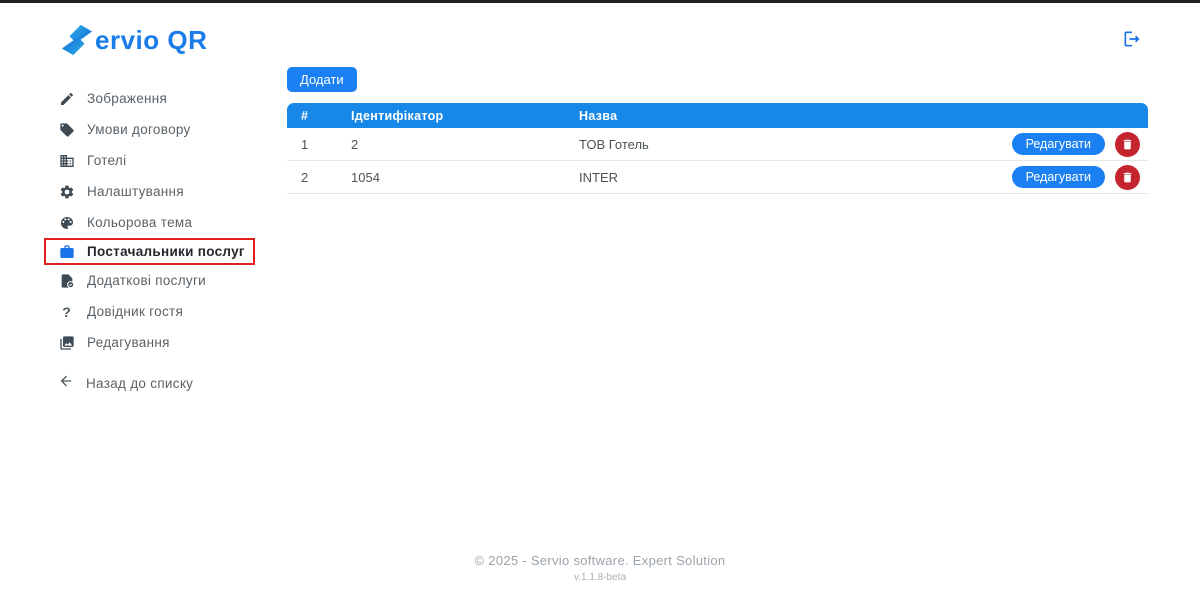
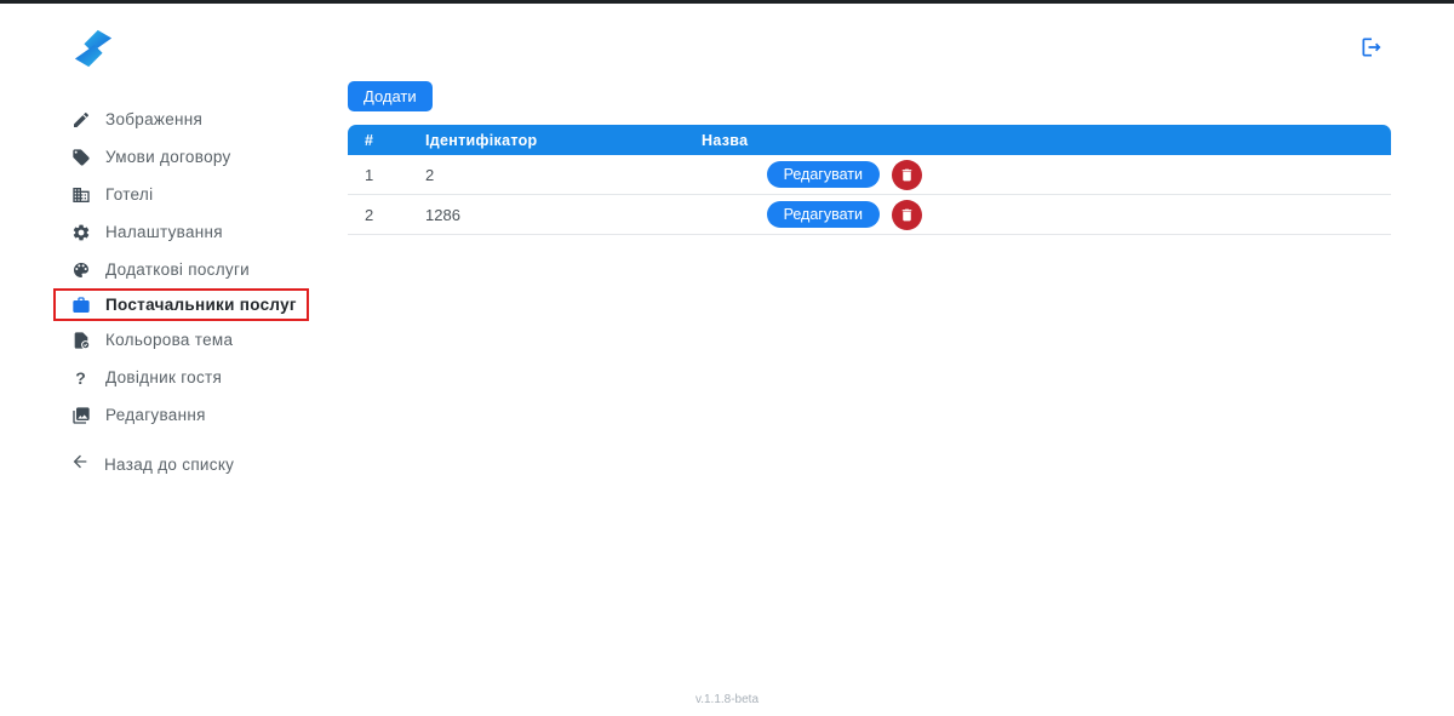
- ervio QR
  Зображення
  Умови договору
  Готелі
  Налаштування
- Кольорова тема
+ Додаткові послуги
  Постачальники послуг
- Додаткові послуги
+ Кольорова тема
  ?
  Довідник гостя
  Редагування
  Назад до списку
  Додати
  #
  Ідентифікатор
  Назва
  1
  2
- ТОВ Готель
  Редагувати
  2
- 1054
+ 1286
- INTER
  Редагувати
- © 2025 - Servio software. Expert Solution
  v.1.1.8-beta
